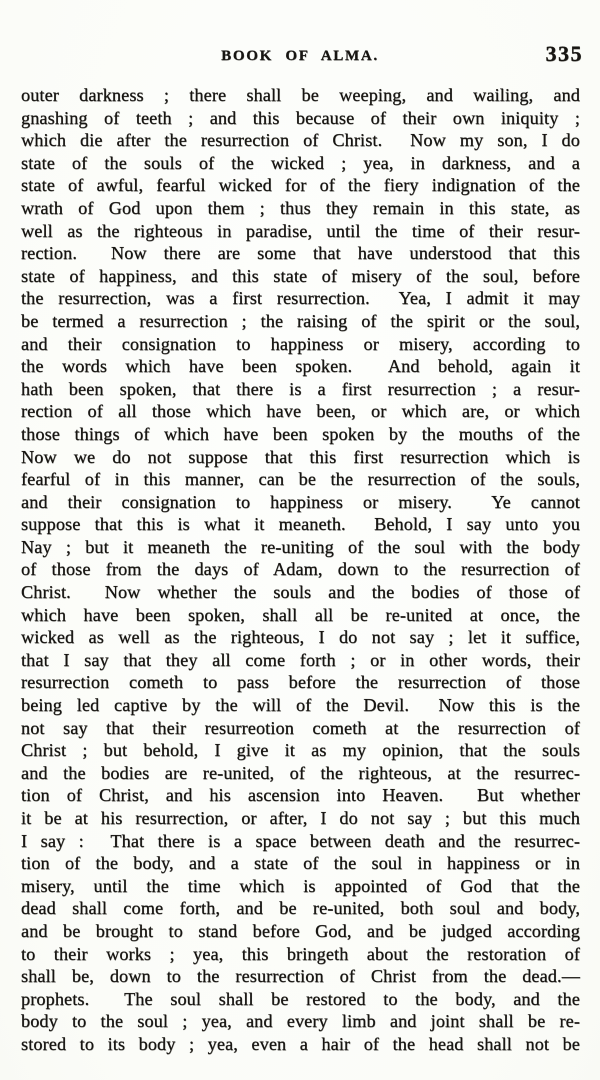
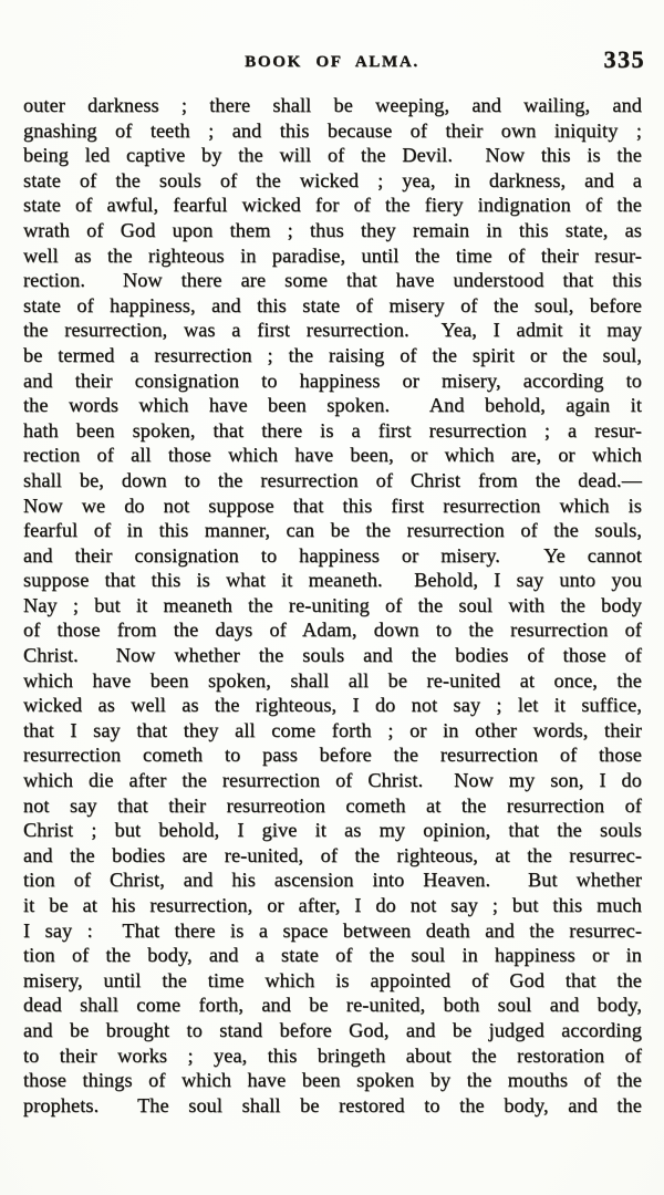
  BOOK OF ALMA.
  335
  outer darkness ; there shall be weeping, and wailing, and
  gnashing of teeth ; and this because of their own iniquity ;
- which die after the resurrection of Christ. Now my son, I do
+ being led captive by the will of the Devil. Now this is the
  state of the souls of the wicked ; yea, in darkness, and a
  state of awful, fearful wicked for of the fiery indignation of the
  wrath of God upon them ; thus they remain in this state, as
  well as the righteous in paradise, until the time of their resur-
  rection. Now there are some that have understood that this
  state of happiness, and this state of misery of the soul, before
  the resurrection, was a first resurrection. Yea, I admit it may
  be termed a resurrection ; the raising of the spirit or the soul,
  and their consignation to happiness or misery, according to
  the words which have been spoken. And behold, again it
  hath been spoken, that there is a first resurrection ; a resur-
  rection of all those which have been, or which are, or which
- those things of which have been spoken by the mouths of the
+ shall be, down to the resurrection of Christ from the dead.—
  Now we do not suppose that this first resurrection which is
  fearful of in this manner, can be the resurrection of the souls,
  and their consignation to happiness or misery. Ye cannot
  suppose that this is what it meaneth. Behold, I say unto you
  Nay ; but it meaneth the re-uniting of the soul with the body
  of those from the days of Adam, down to the resurrection of
  Christ. Now whether the souls and the bodies of those of
  which have been spoken, shall all be re-united at once, the
  wicked as well as the righteous, I do not say ; let it suffice,
  that I say that they all come forth ; or in other words, their
  resurrection cometh to pass before the resurrection of those
- being led captive by the will of the Devil. Now this is the
+ which die after the resurrection of Christ. Now my son, I do
  not say that their resurreotion cometh at the resurrection of
  Christ ; but behold, I give it as my opinion, that the souls
  and the bodies are re-united, of the righteous, at the resurrec-
  tion of Christ, and his ascension into Heaven. But whether
  it be at his resurrection, or after, I do not say ; but this much
  I say : That there is a space between death and the resurrec-
  tion of the body, and a state of the soul in happiness or in
  misery, until the time which is appointed of God that the
  dead shall come forth, and be re-united, both soul and body,
  and be brought to stand before God, and be judged according
  to their works ; yea, this bringeth about the restoration of
- shall be, down to the resurrection of Christ from the dead.—
+ those things of which have been spoken by the mouths of the
  prophets. The soul shall be restored to the body, and the
- body to the soul ; yea, and every limb and joint shall be re-
- stored to its body ; yea, even a hair of the head shall not be
